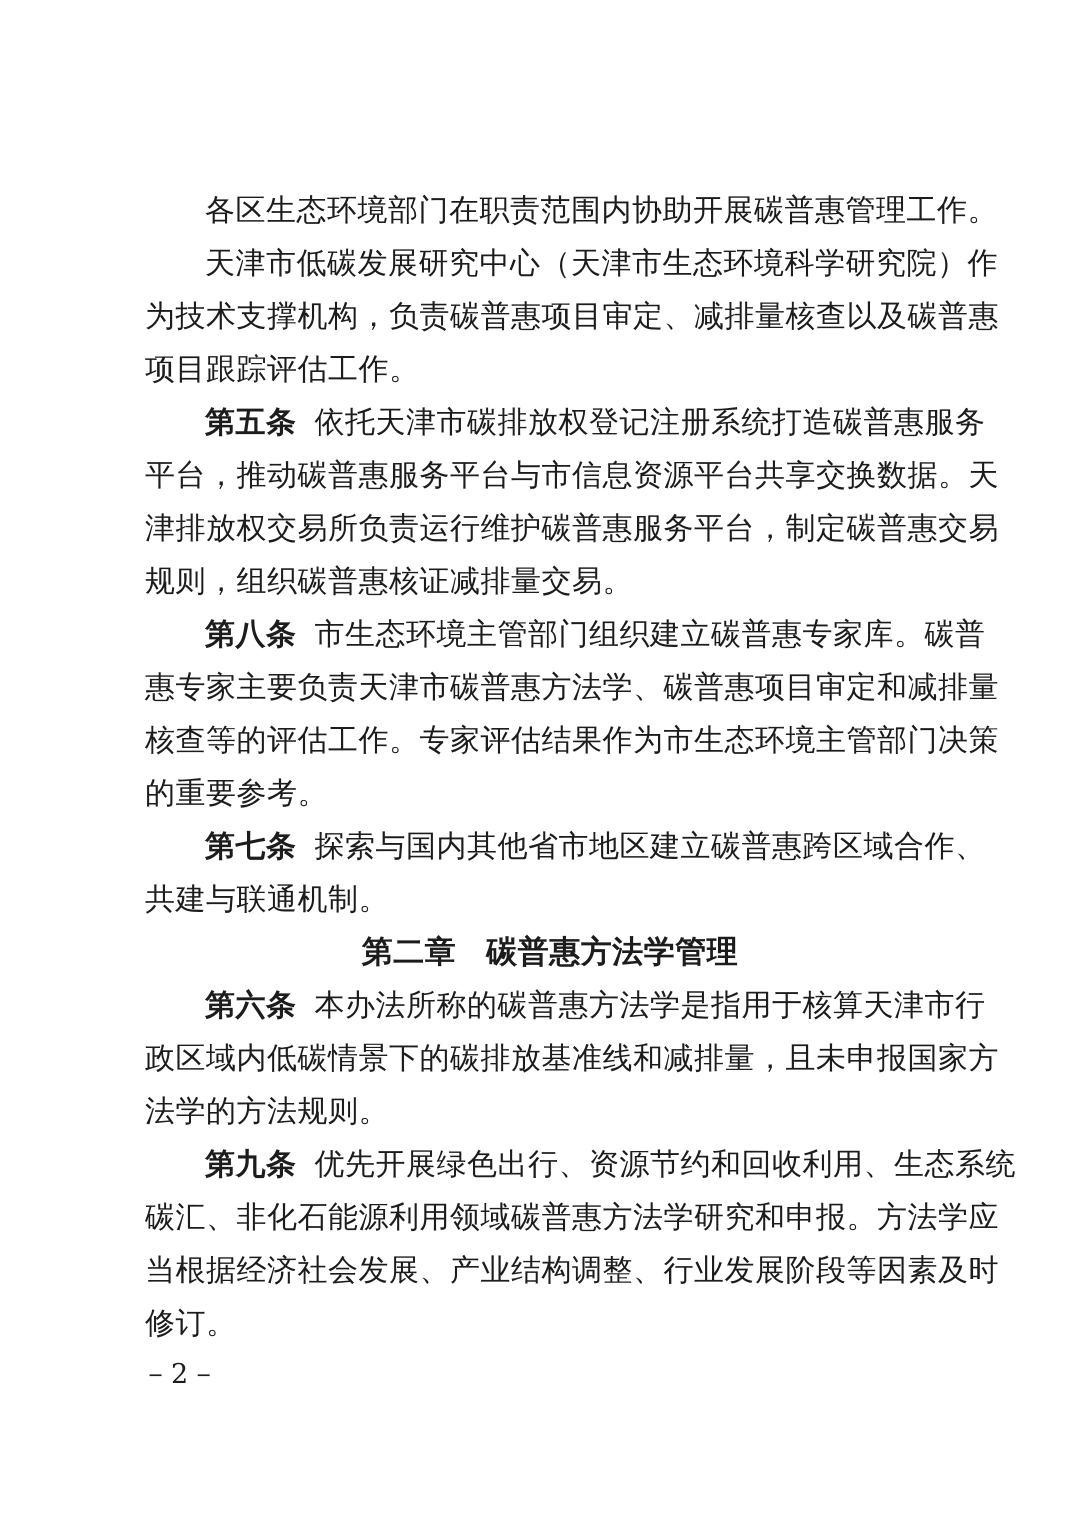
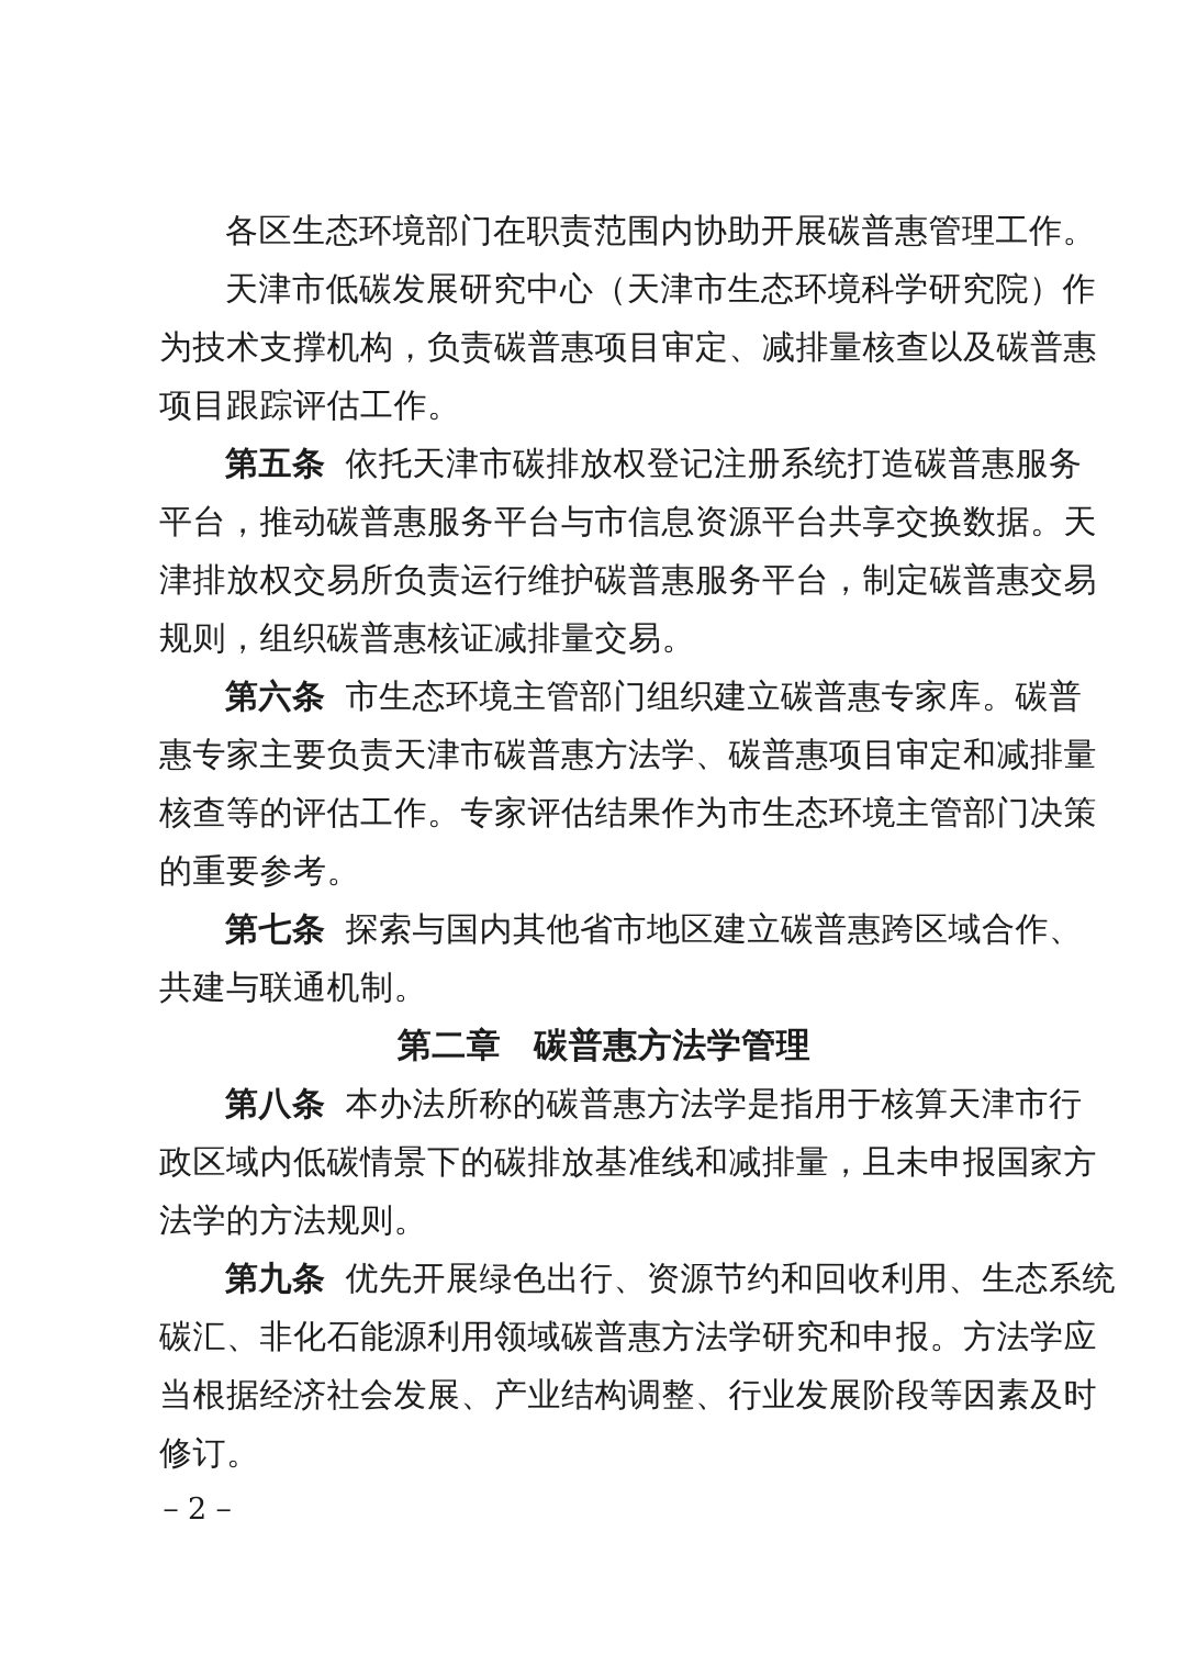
  各区生态环境部门在职责范围内协助开展碳普惠管理工作。
  天津市低碳发展研究中心（天津市生态环境科学研究院）作
  为技术支撑机构，负责碳普惠项目审定、减排量核查以及碳普惠
  项目跟踪评估工作。
  第五条 依托天津市碳排放权登记注册系统打造碳普惠服务
  平台，推动碳普惠服务平台与市信息资源平台共享交换数据。天
  津排放权交易所负责运行维护碳普惠服务平台，制定碳普惠交易
  规则，组织碳普惠核证减排量交易。
- 第八条 市生态环境主管部门组织建立碳普惠专家库。碳普
+ 第六条 市生态环境主管部门组织建立碳普惠专家库。碳普
  惠专家主要负责天津市碳普惠方法学、碳普惠项目审定和减排量
  核查等的评估工作。专家评估结果作为市生态环境主管部门决策
  的重要参考。
  第七条 探索与国内其他省市地区建立碳普惠跨区域合作、
  共建与联通机制。
  第二章 碳普惠方法学管理
- 第六条 本办法所称的碳普惠方法学是指用于核算天津市行
+ 第八条 本办法所称的碳普惠方法学是指用于核算天津市行
  政区域内低碳情景下的碳排放基准线和减排量，且未申报国家方
  法学的方法规则。
  第九条 优先开展绿色出行、资源节约和回收利用、生态系统
  碳汇、非化石能源利用领域碳普惠方法学研究和申报。方法学应
  当根据经济社会发展、产业结构调整、行业发展阶段等因素及时
  修订。
  －2－
